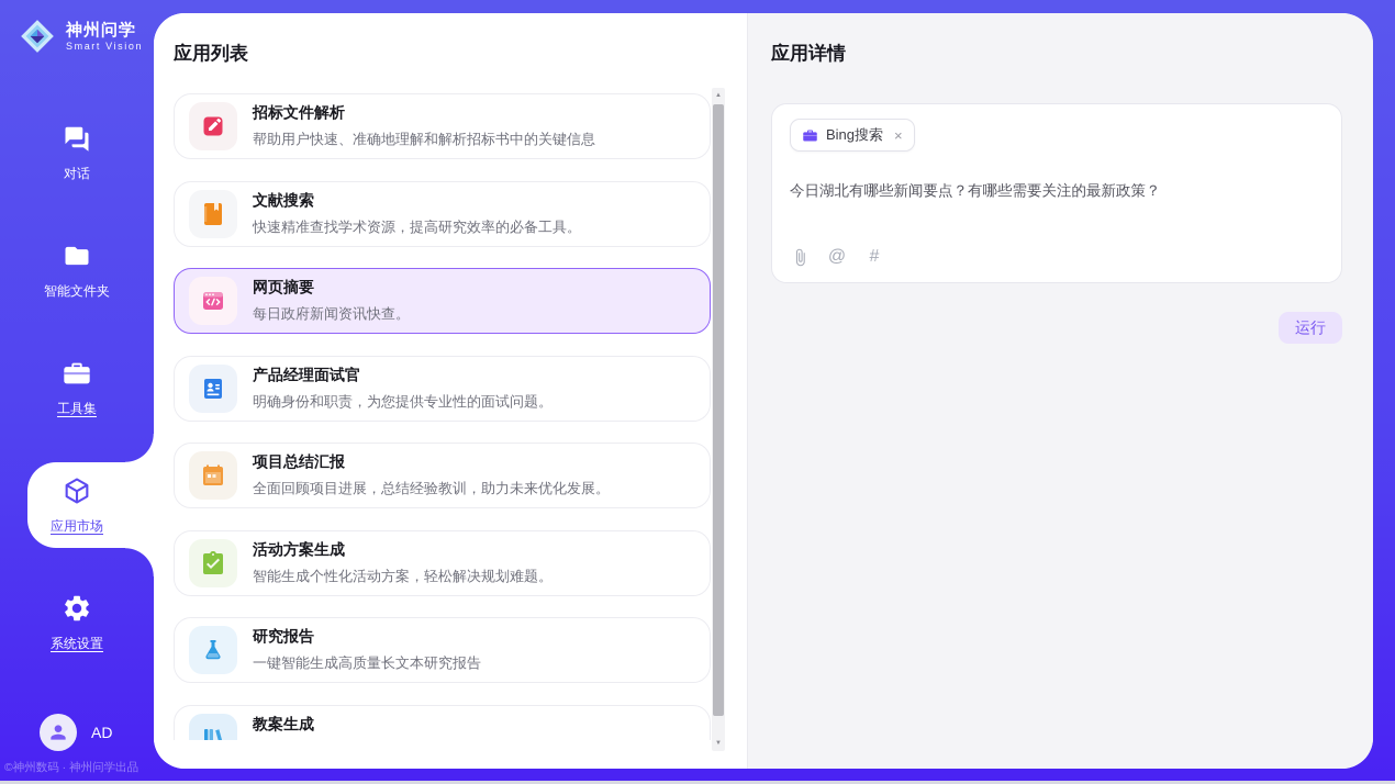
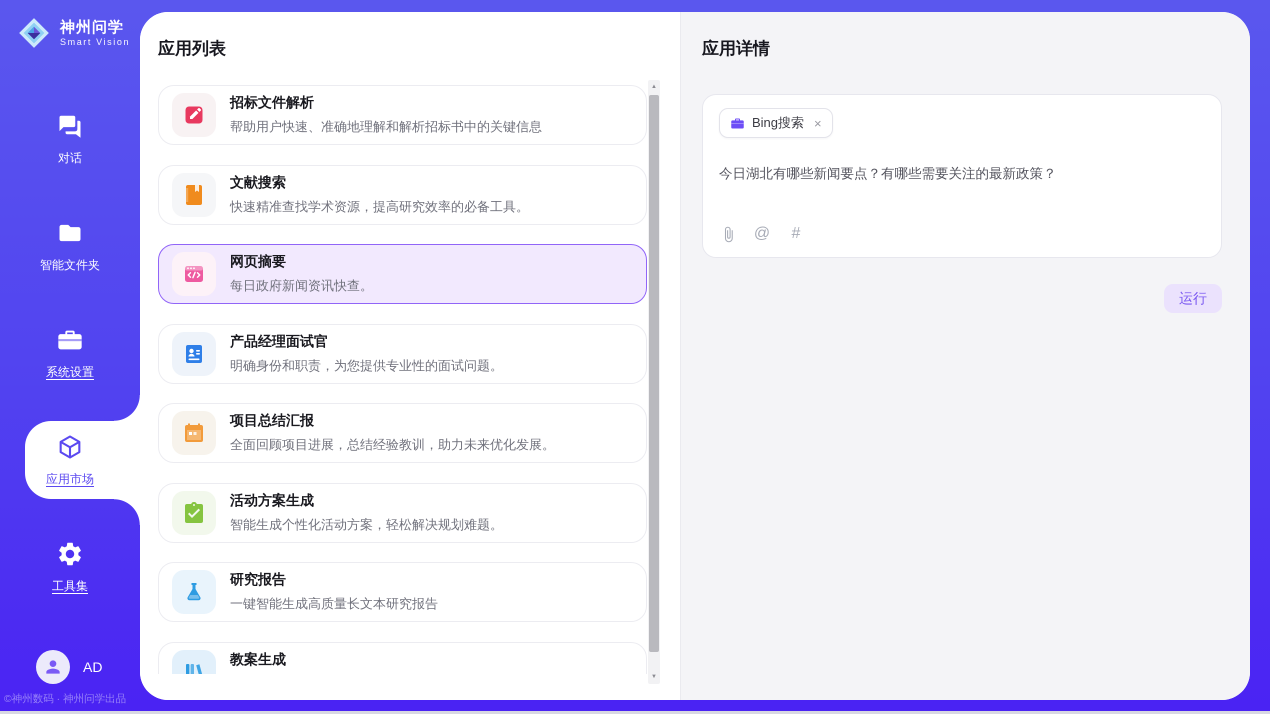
  神州问学
  Smart Vision
  对话
  智能文件夹
- 工具集
+ 系统设置
  应用市场
- 系统设置
+ 工具集
  AD
  ©神州数码 · 神州问学出品
  应用列表
  招标文件解析
  帮助用户快速、准确地理解和解析招标书中的关键信息
  文献搜索
  快速精准查找学术资源，提高研究效率的必备工具。
  网页摘要
  每日政府新闻资讯快查。
  产品经理面试官
  明确身份和职责，为您提供专业性的面试问题。
  项目总结汇报
  全面回顾项目进展，总结经验教训，助力未来优化发展。
  活动方案生成
  智能生成个性化活动方案，轻松解决规划难题。
  研究报告
  一键智能生成高质量长文本研究报告
  教案生成
  应用详情
  Bing搜索
  ×
  今日湖北有哪些新闻要点？有哪些需要关注的最新政策？
  @
  #
  运行
